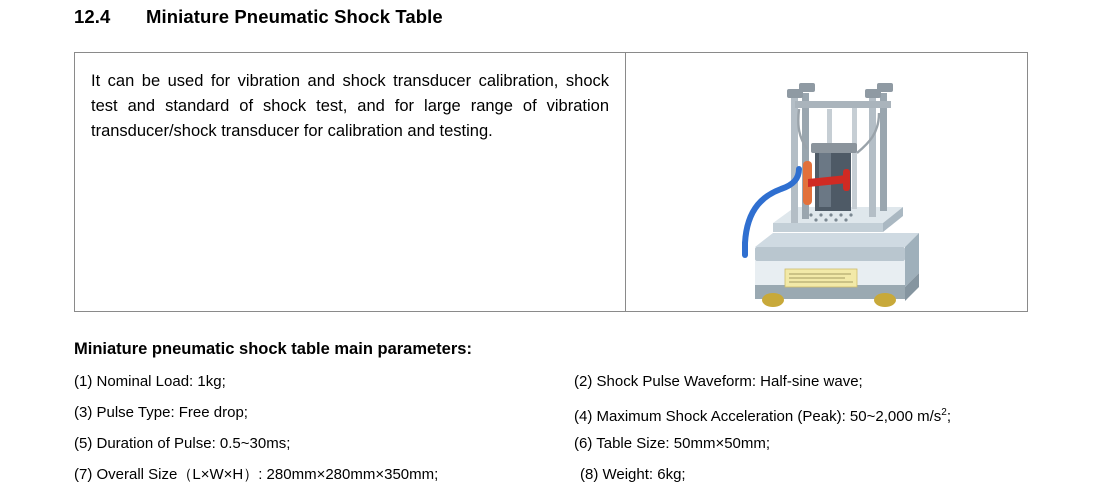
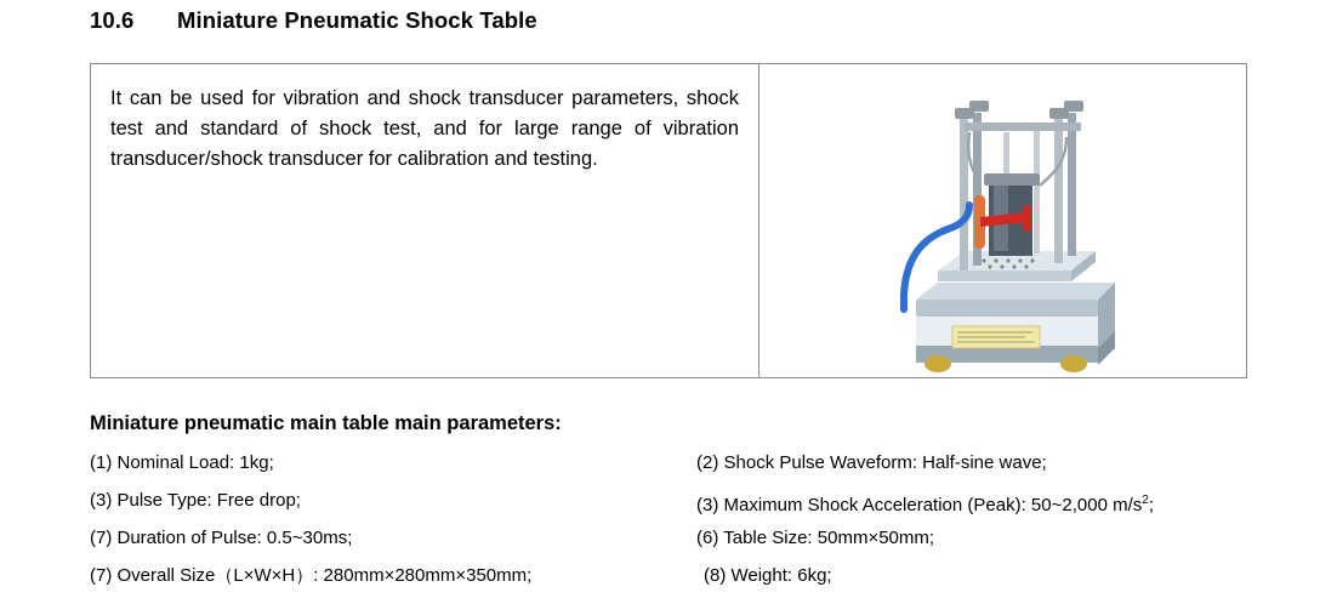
- 12.4 Miniature Pneumatic Shock Table
+ 10.6 Miniature Pneumatic Shock Table
- It can be used for vibration and shock transducer calibration, shock test and standard of shock test, and for large range of vibration transducer/shock transducer for calibration and testing.
+ It can be used for vibration and shock transducer parameters, shock test and standard of shock test, and for large range of vibration transducer/shock transducer for calibration and testing.
- Miniature pneumatic shock table main parameters:
+ Miniature pneumatic main table main parameters:
  (1) Nominal Load: 1kg;
  (2) Shock Pulse Waveform: Half-sine wave;
  (3) Pulse Type: Free drop;
- (4) Maximum Shock Acceleration (Peak): 50~2,000 m/s2;
+ (3) Maximum Shock Acceleration (Peak): 50~2,000 m/s2;
- (5) Duration of Pulse: 0.5~30ms;
+ (7) Duration of Pulse: 0.5~30ms;
  (6) Table Size: 50mm×50mm;
  (7) Overall Size（L×W×H）: 280mm×280mm×350mm;
  (8) Weight: 6kg;
